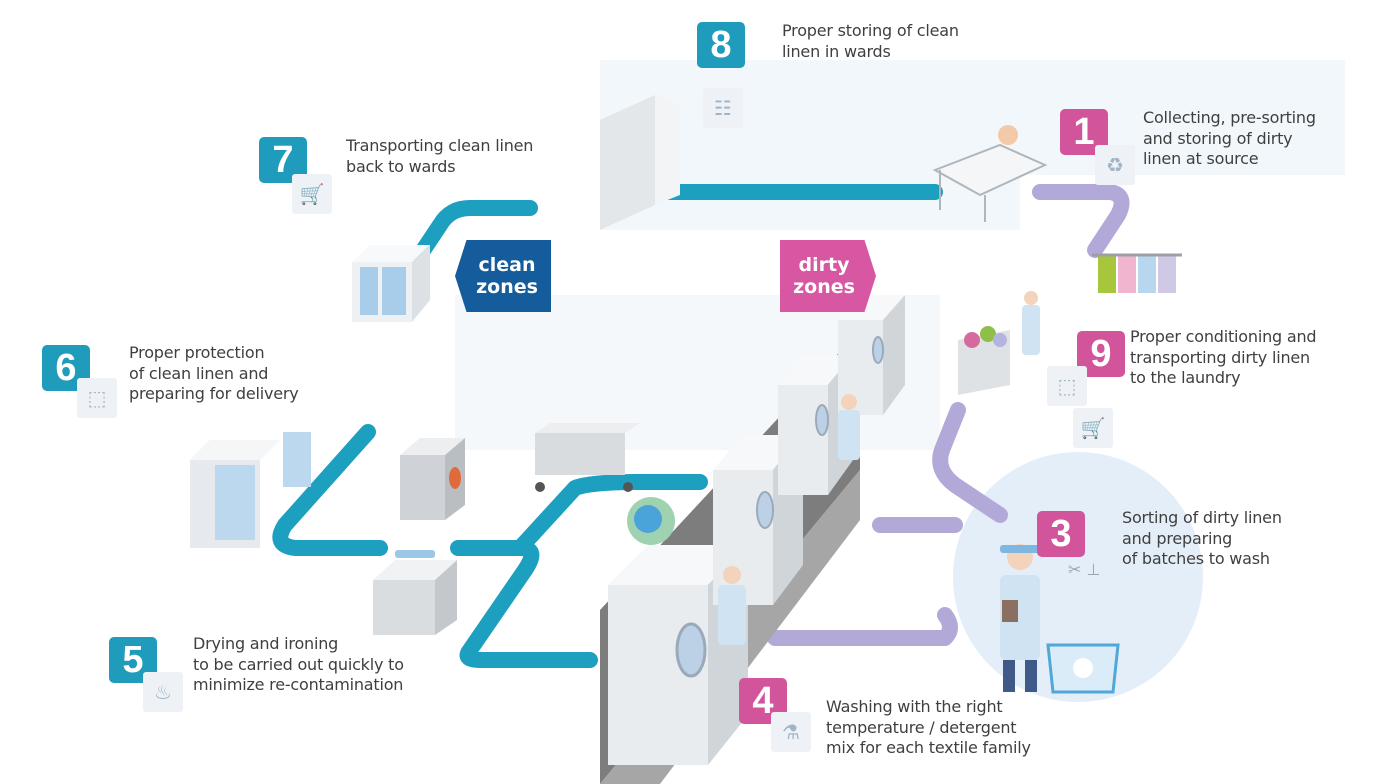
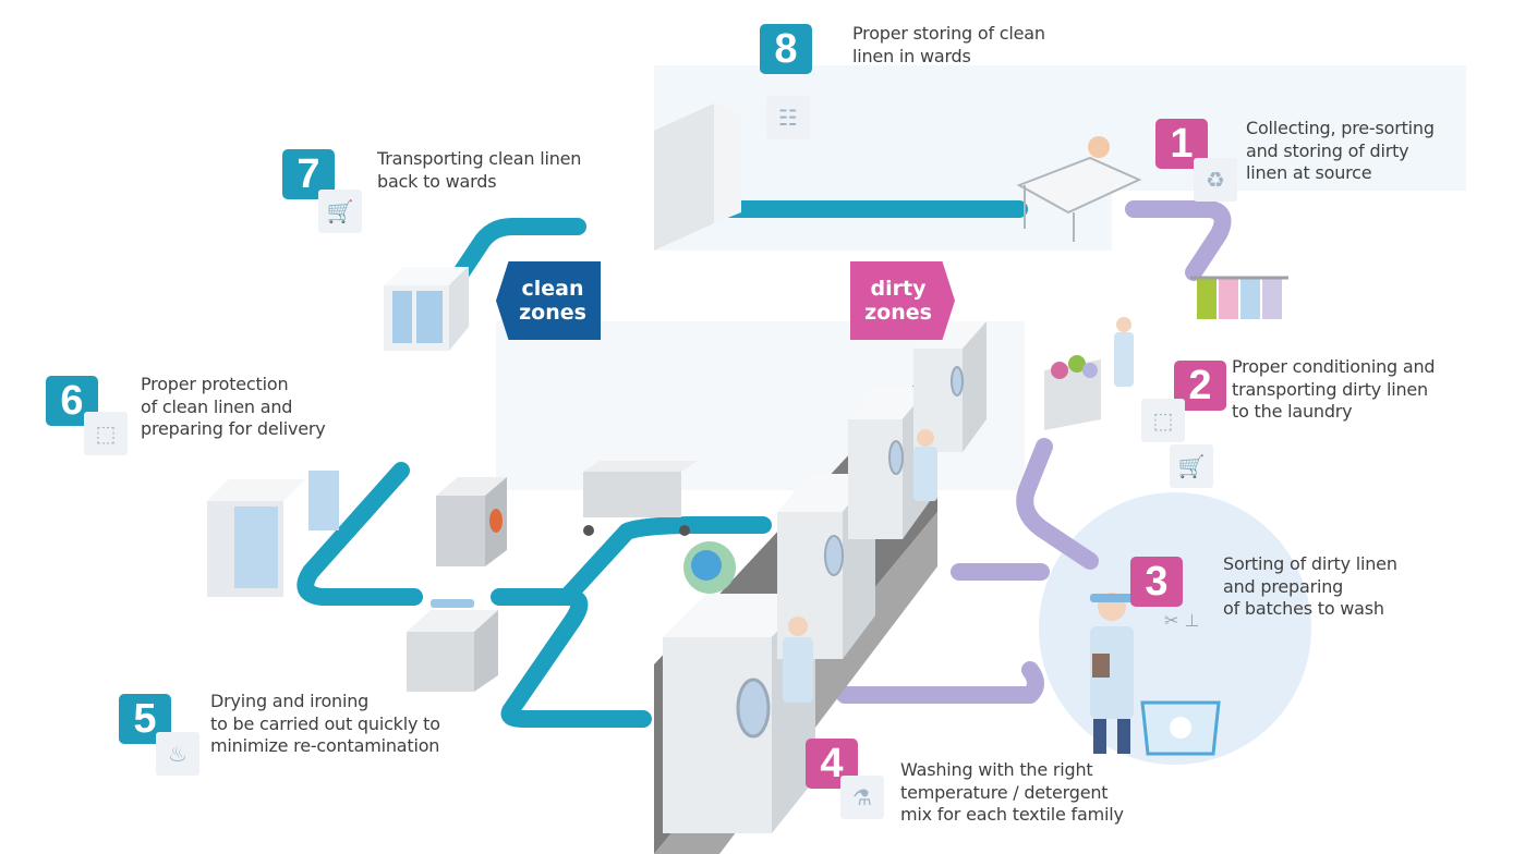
  clean
  zones
  dirty
  zones
  8
  Proper storing of clean
  linen in wards
  ☷
  1
  Collecting, pre-sorting
  and storing of dirty
  linen at source
  ♻
  7
  Transporting clean linen
  back to wards
  🛒
  6
  Proper protection
  of clean linen and
  preparing for delivery
  ⬚
- 9
+ 2
  Proper conditioning and
  transporting dirty linen
  to the laundry
  ⬚
  🛒
  3
  Sorting of dirty linen
  and preparing
  of batches to wash
  ✂ ⊥
  5
  Drying and ironing
  to be carried out quickly to
  minimize re-contamination
  ♨
  4
  Washing with the right
  temperature / detergent
  mix for each textile family
  ⚗
